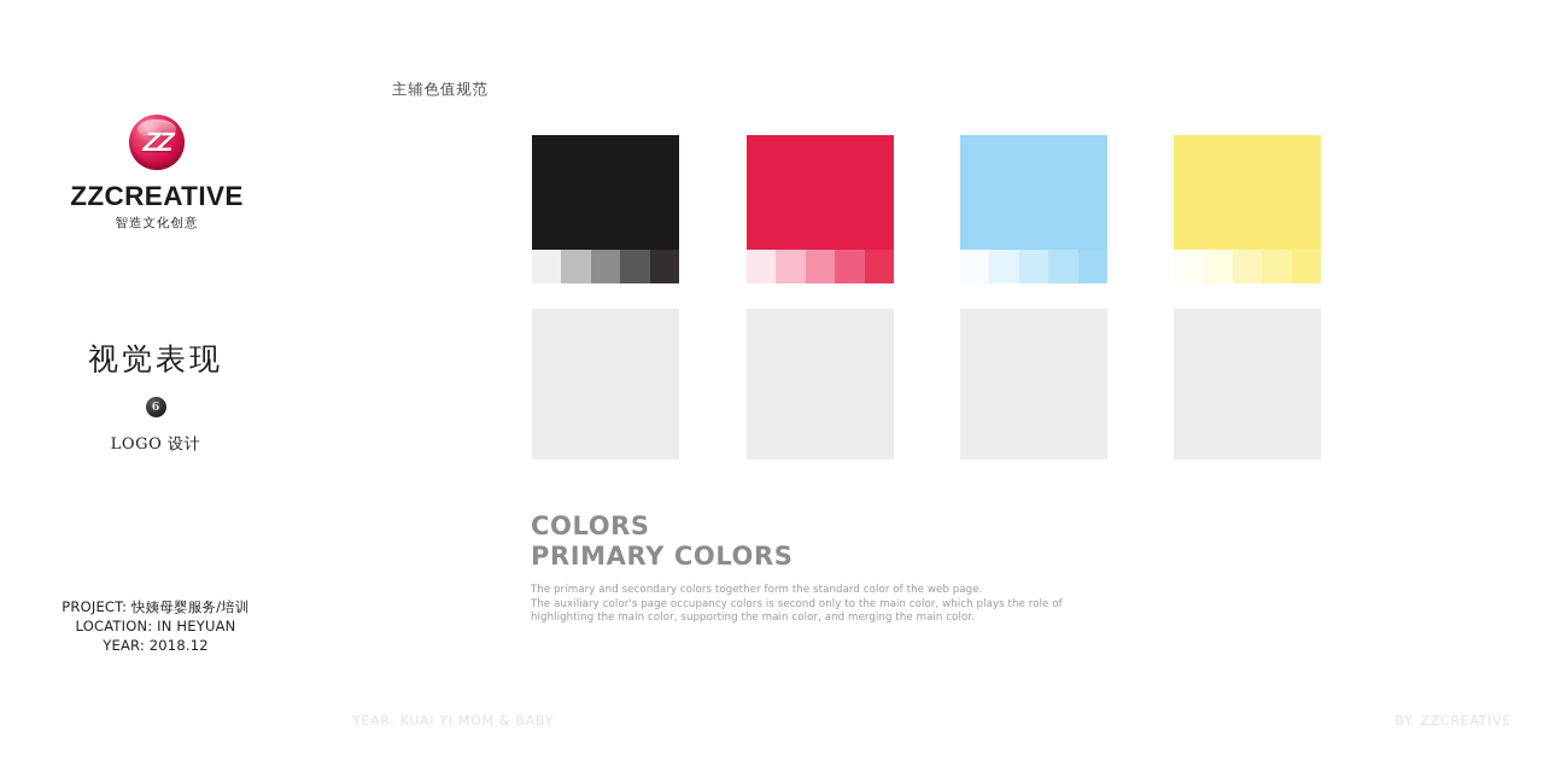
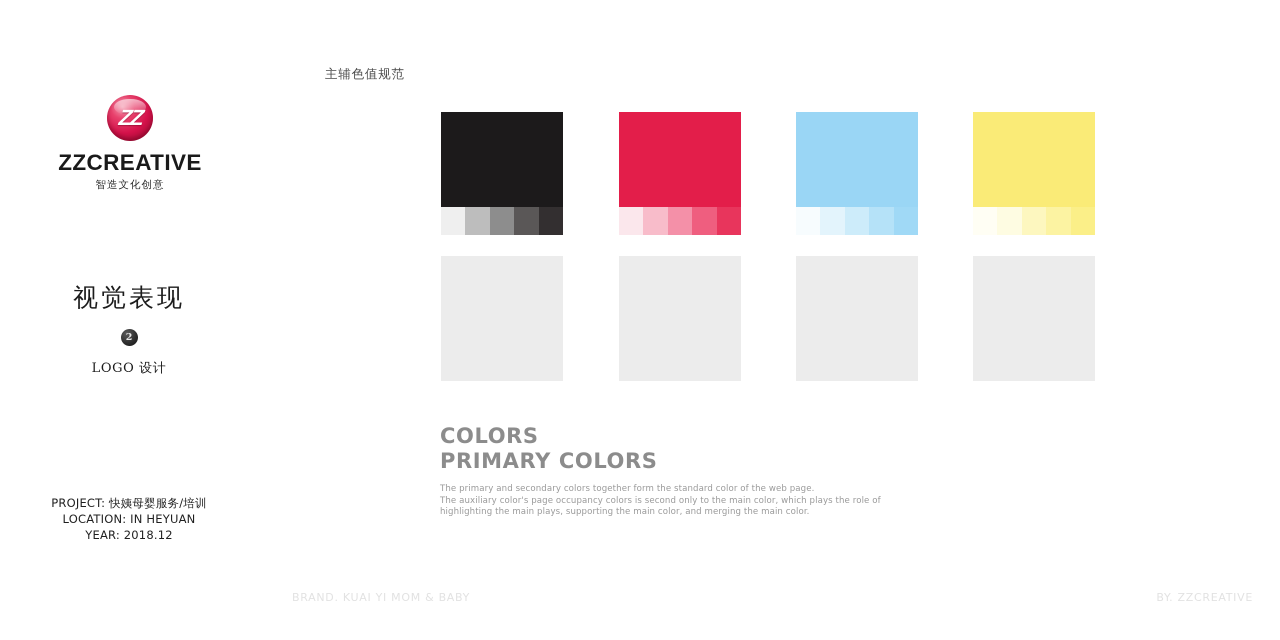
  ZZCREATIVE
  智造文化创意
  视觉表现
- 6
+ 2
  LOGO 设计
  PROJECT: 快姨母婴服务/培训
  LOCATION: IN HEYUAN
  YEAR: 2018.12
  主辅色值规范
  COLORS
  PRIMARY COLORS
  The primary and secondary colors together form the standard color of the web page.
  The auxiliary color's page occupancy colors is second only to the main color, which plays the role of
- highlighting the main color, supporting the main color, and merging the main color.
+ highlighting the main plays, supporting the main color, and merging the main color.
- YEAR. KUAI YI MOM & BABY
+ BRAND. KUAI YI MOM & BABY
  BY. ZZCREATIVE
